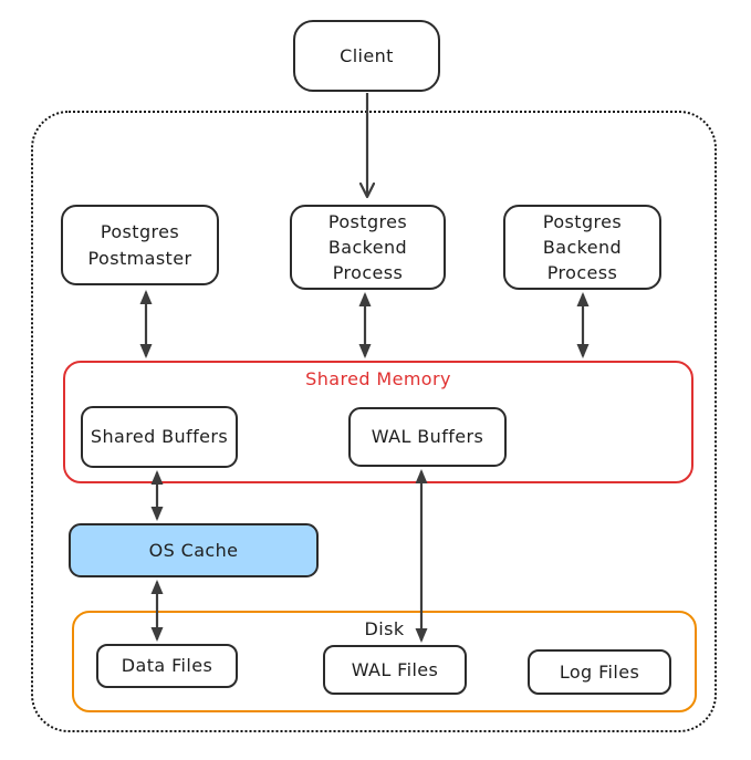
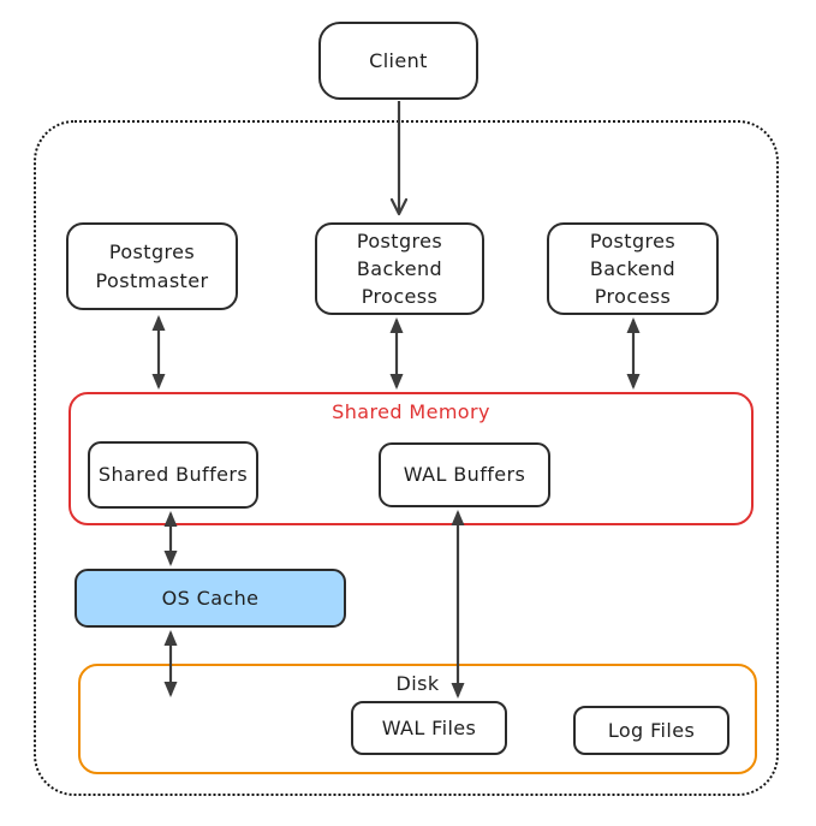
  Client
  Postgres
  Postmaster
  Postgres
  Backend Process
  Postgres
  Backend Process
  Shared Memory
  Shared Buffers
  WAL Buffers
  OS Cache
  Disk
- Data Files
  WAL Files
  Log Files
